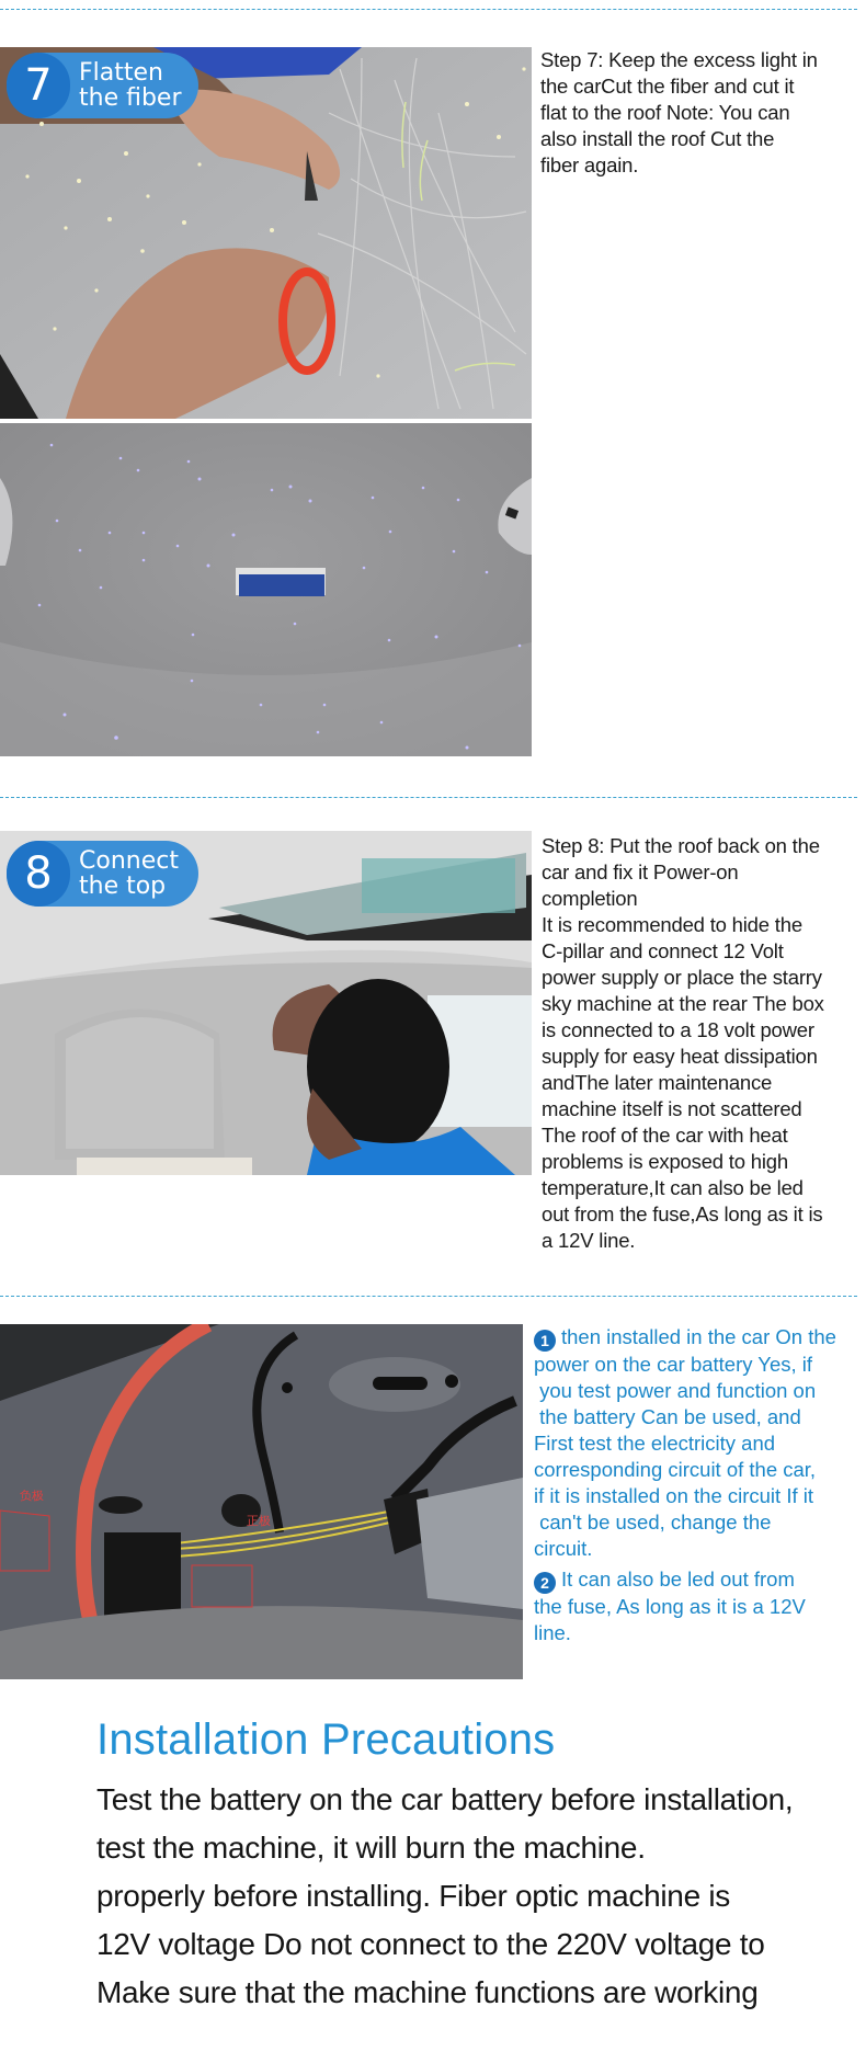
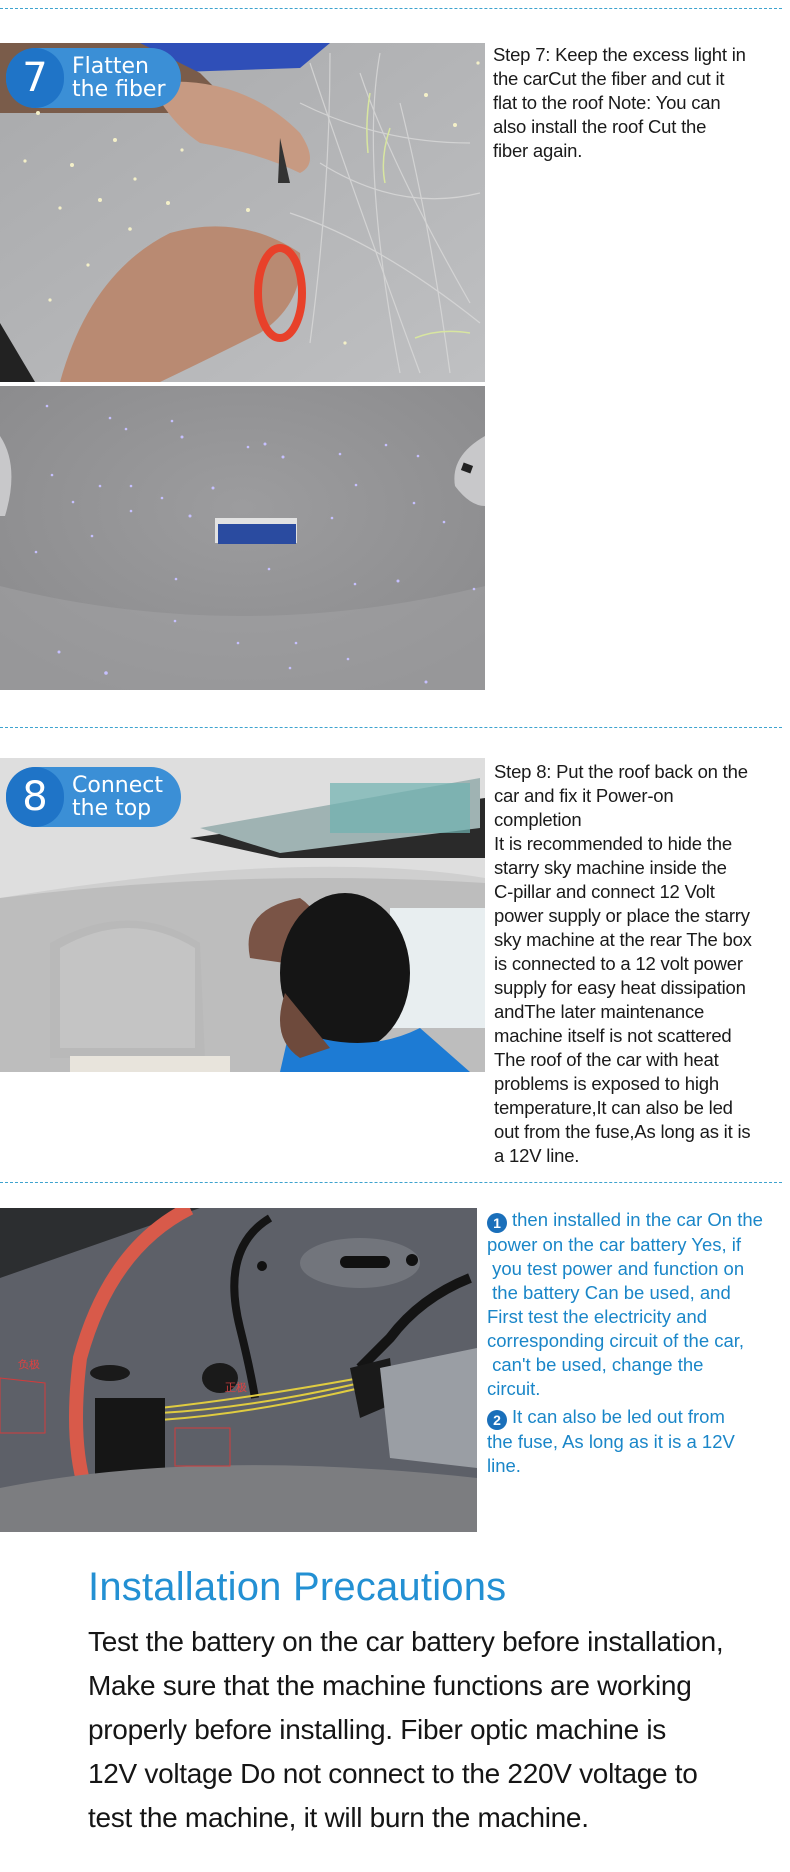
  7
  Flatten
  the fiber
  Step 7: Keep the excess light in
  the carCut the fiber and cut it
  flat to the roof Note: You can
  also install the roof Cut the
  fiber again.
  8
  Connect
  the top
  Step 8: Put the roof back on the
  car and fix it Power-on
  completion
  It is recommended to hide the
+ starry sky machine inside the
  C-pillar and connect 12 Volt
  power supply or place the starry
  sky machine at the rear The box
- is connected to a 18 volt power
+ is connected to a 12 volt power
  supply for easy heat dissipation
  andThe later maintenance
  machine itself is not scattered
  The roof of the car with heat
  problems is exposed to high
  temperature,It can also be led
  out from the fuse,As long as it is
  a 12V line.
  负极
  正极
  1 then installed in the car On the
  power on the car battery Yes, if
  you test power and function on
  the battery Can be used, and
  First test the electricity and
  corresponding circuit of the car,
- if it is installed on the circuit If it
  can't be used, change the
  circuit.
  2 It can also be led out from
  the fuse, As long as it is a 12V
  line.
  Installation Precautions
  Test the battery on the car battery before installation,
- test the machine, it will burn the machine.
+ Make sure that the machine functions are working
  properly before installing. Fiber optic machine is
  12V voltage Do not connect to the 220V voltage to
- Make sure that the machine functions are working
+ test the machine, it will burn the machine.
